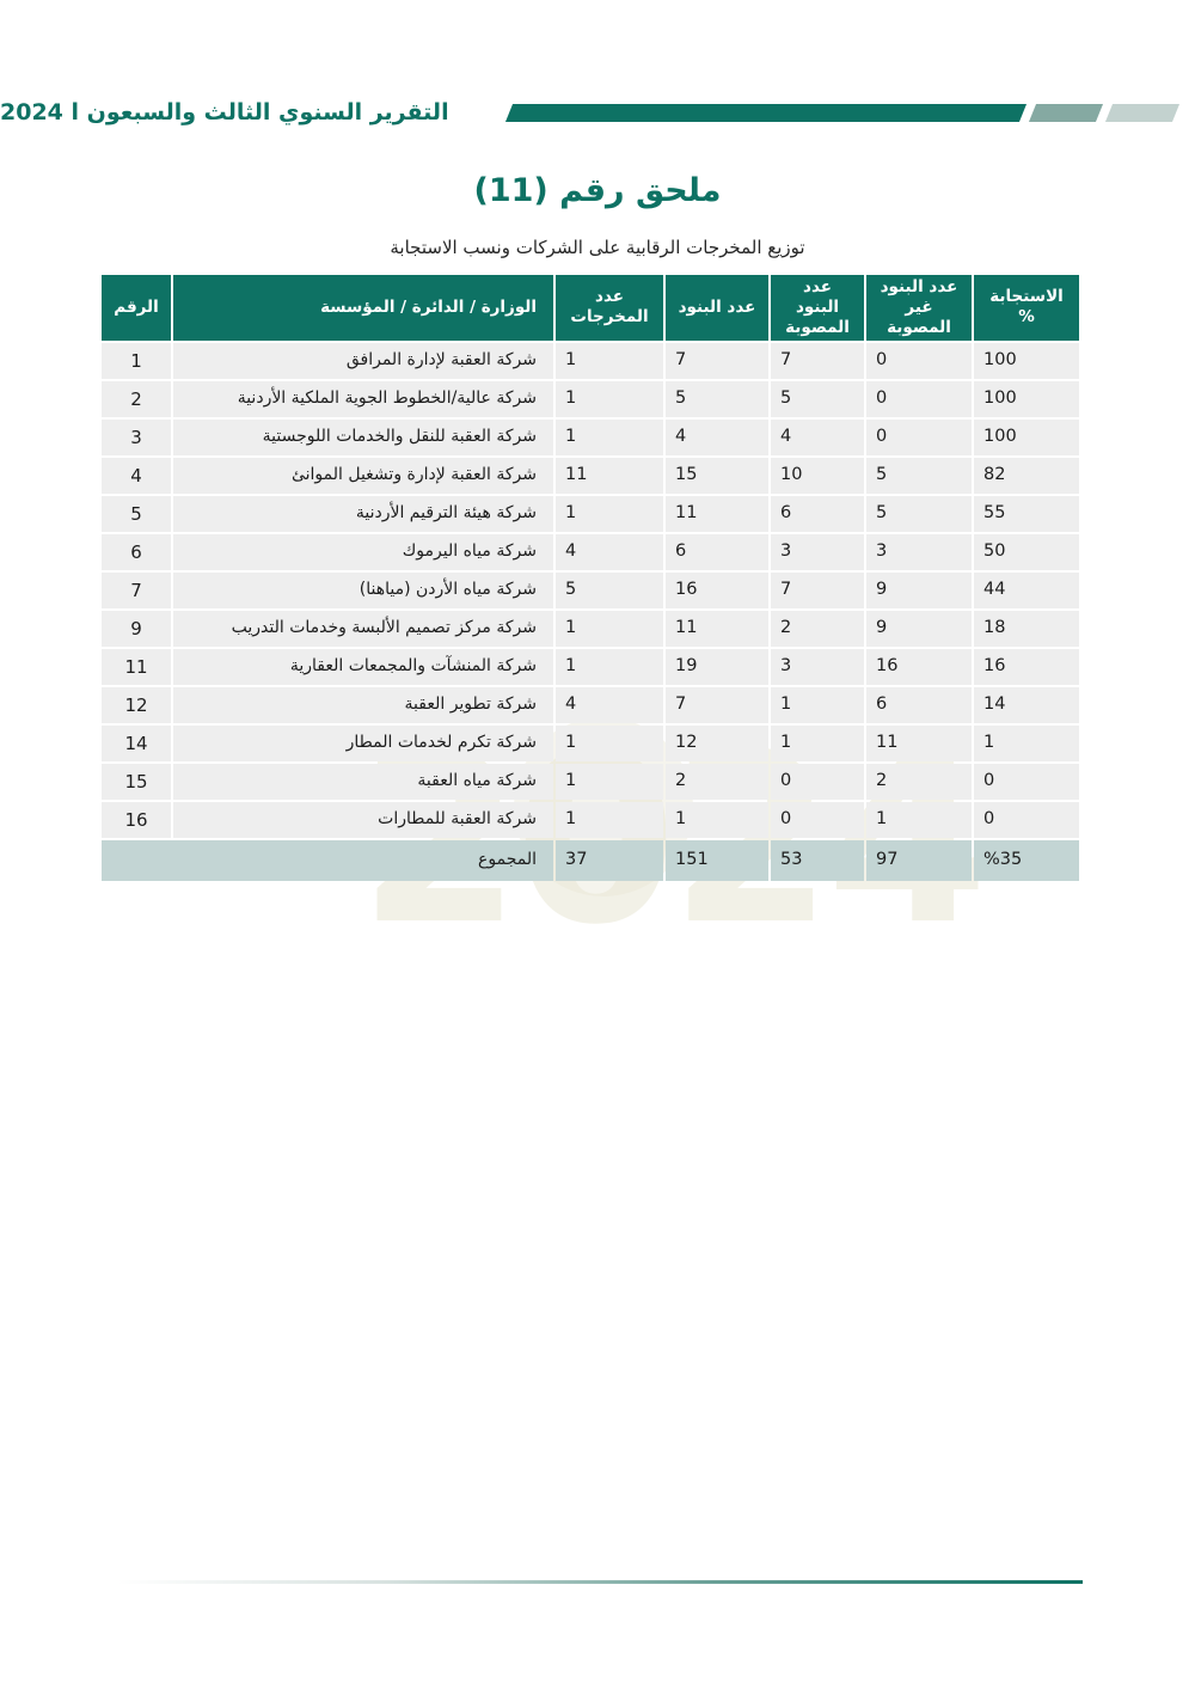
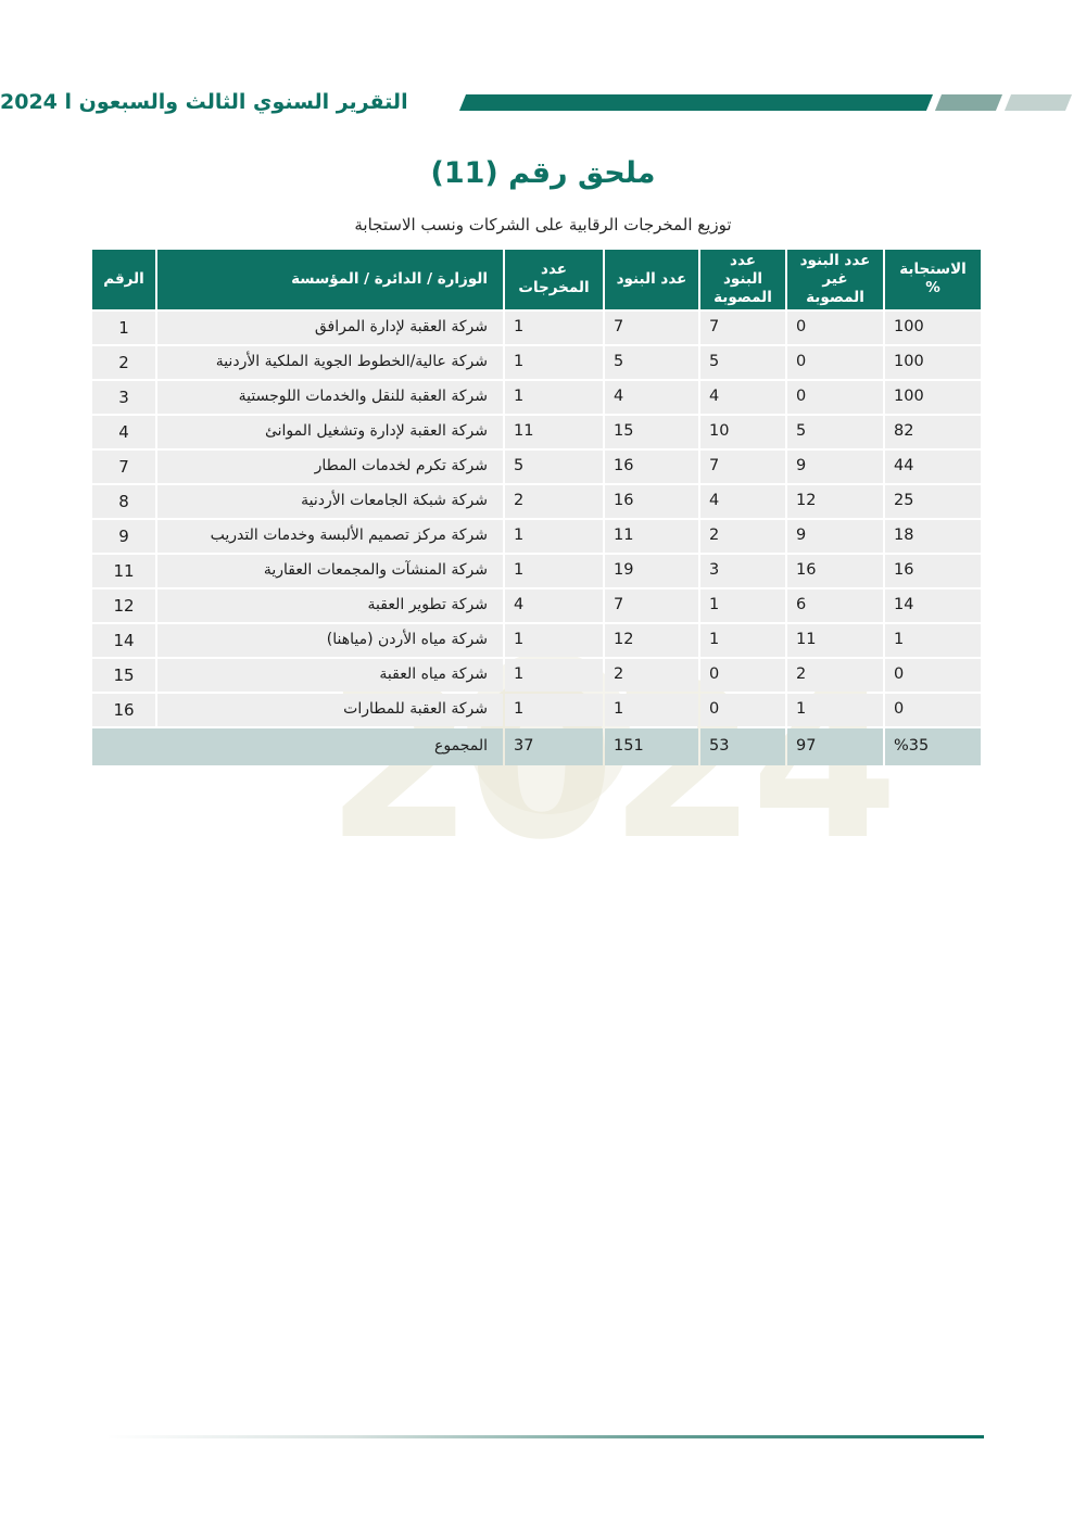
  التقرير السنوي الثالث والسبعون ا 2024
  ملحق رقم (11)
  توزيع المخرجات الرقابية على الشركات ونسب الاستجابة
  الاستجابة %	عدد البنود غير المصوبة	عدد البنود المصوبة	عدد البنود	عدد المخرجات	الوزارة / الدائرة / المؤسسة	الرقم
  100	0	7	7	1	شركة العقبة لإدارة المرافق	1
  100	0	5	5	1	شركة عالية/الخطوط الجوية الملكية الأردنية	2
  100	0	4	4	1	شركة العقبة للنقل والخدمات اللوجستية	3
  82	5	10	15	11	شركة العقبة لإدارة وتشغيل الموانئ	4
- 55	5	6	11	1	شركة هيئة الترقيم الأردنية	5
- 50	3	3	6	4	شركة مياه اليرموك	6
- 44	9	7	16	5	شركة مياه الأردن (مياهنا)	7
+ 44	9	7	16	5	شركة تكرم لخدمات المطار	7
+ 25	12	4	16	2	شركة شبكة الجامعات الأردنية	8
  18	9	2	11	1	شركة مركز تصميم الألبسة وخدمات التدريب	9
  16	16	3	19	1	شركة المنشآت والمجمعات العقارية	11
  14	6	1	7	4	شركة تطوير العقبة	12
- 1	11	1	12	1	شركة تكرم لخدمات المطار	14
+ 1	11	1	12	1	شركة مياه الأردن (مياهنا)	14
  0	2	0	2	1	شركة مياه العقبة	15
  0	1	0	1	1	شركة العقبة للمطارات	16
  %35	97	53	151	37	المجموع
